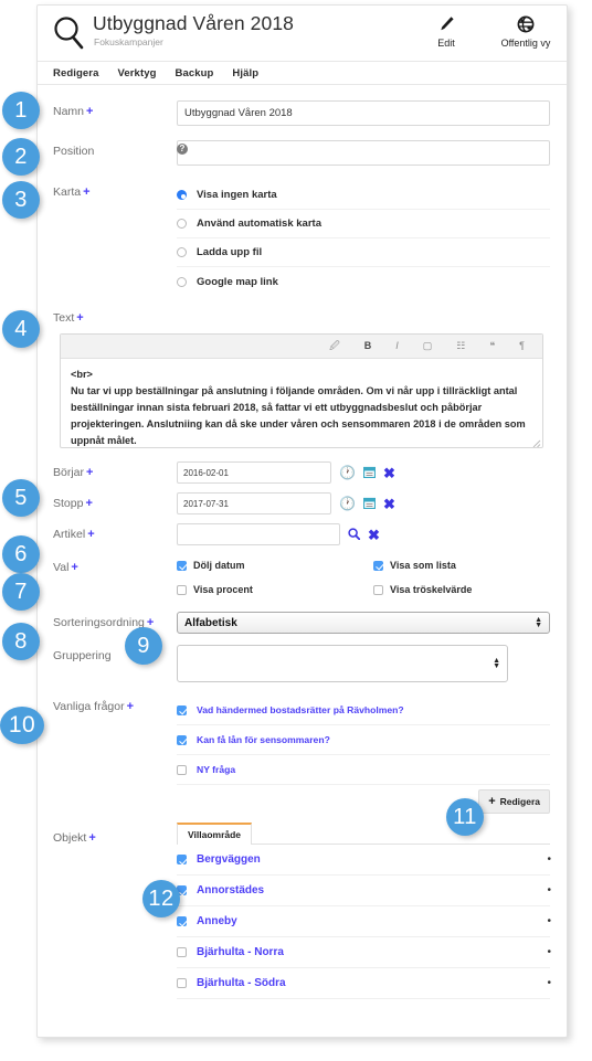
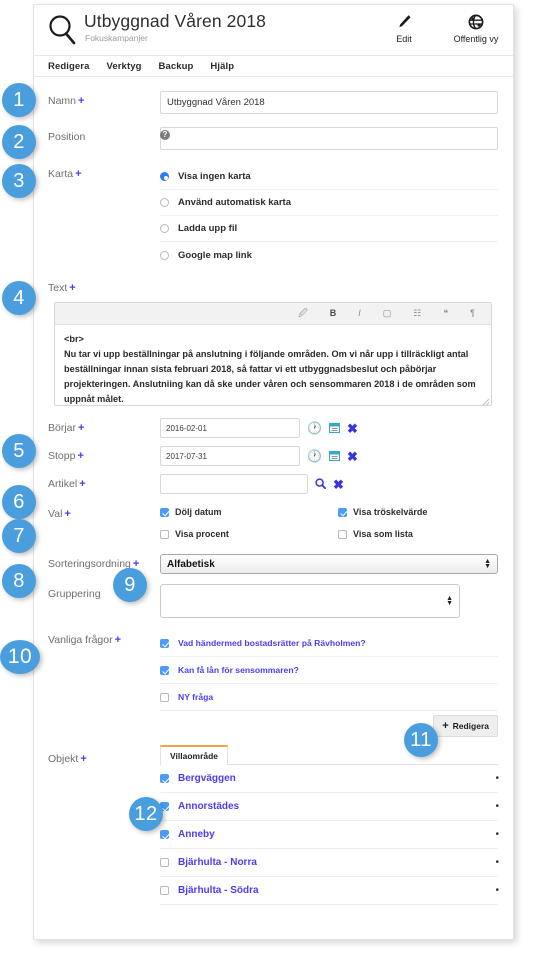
  Utbyggnad Våren 2018
  Fokuskampanjer
  Edit
  Offentlig vy
  Redigera
  Verktyg
  Backup
  Hjälp
  Namn +
  Utbyggnad Våren 2018
  Position
  ?
  Karta +
  Visa ingen karta
  Använd automatisk karta
  Ladda upp fil
  Google map link
  Text +
  🖉
  B
  I
  ▢
  ☷
  ❝
  ¶
  <br>
  Nu tar vi upp beställningar på anslutning i följande områden. Om vi når upp i tillräckligt antal
  beställningar innan sista februari 2018, så fattar vi ett utbyggnadsbeslut och påbörjar
  projekteringen. Anslutniing kan då ske under våren och sensommaren 2018 i de områden som
  uppnåt målet.
  Börjar +
  2016-02-01
  🕐
  ✖
  Stopp +
  2017-07-31
  🕐
  ✖
  Artikel +
  ✖
  Val +
  Dölj datum
- Visa som lista
+ Visa tröskelvärde
  Visa procent
- Visa tröskelvärde
+ Visa som lista
  Sorteringsordning +
  Alfabetisk
  Gruppering
  Vanliga frågor +
  Vad händermed bostadsrätter på Rävholmen?
  Kan få lån för sensommaren?
  NY fråga
  +
  Redigera
  Objekt +
  Villaområde
  Bergväggen
  •
  Annorstädes
  •
  Anneby
  •
  Bjärhulta - Norra
  •
  Bjärhulta - Södra
  •
  1
  2
  3
  4
  5
  6
  7
  8
  9
  10
  11
  12
